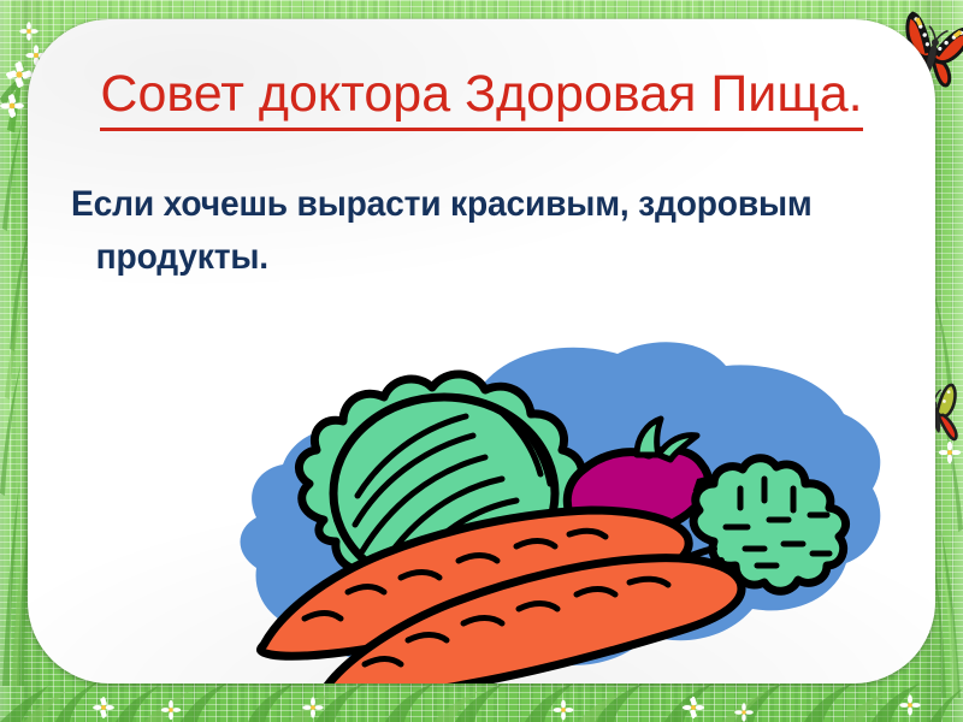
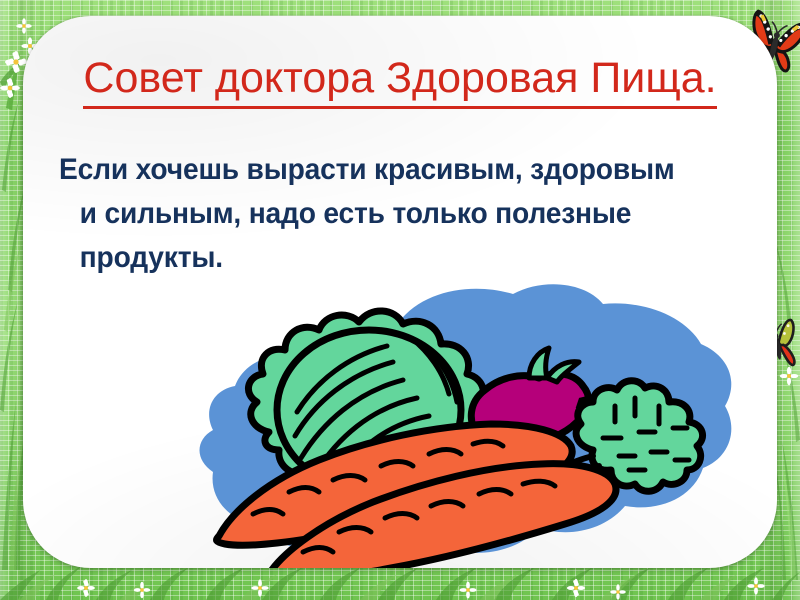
  Совет доктора Здоровая Пища.
  Если хочешь вырасти красивым, здоровым
+ и сильным, надо есть только полезные
  продукты.
